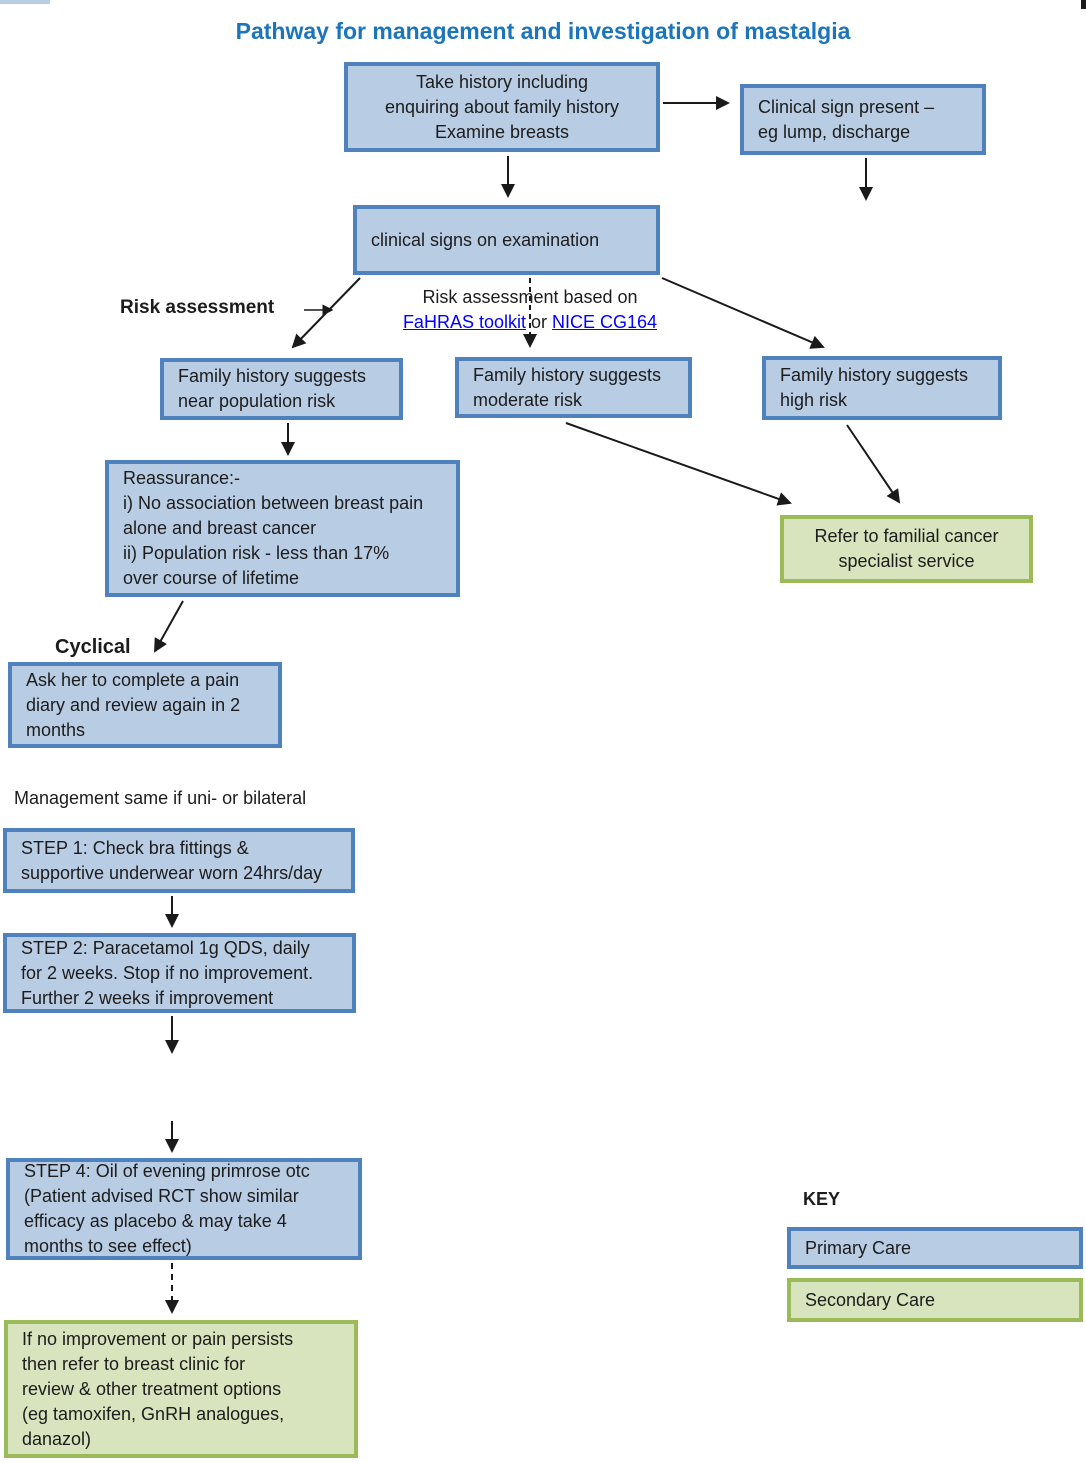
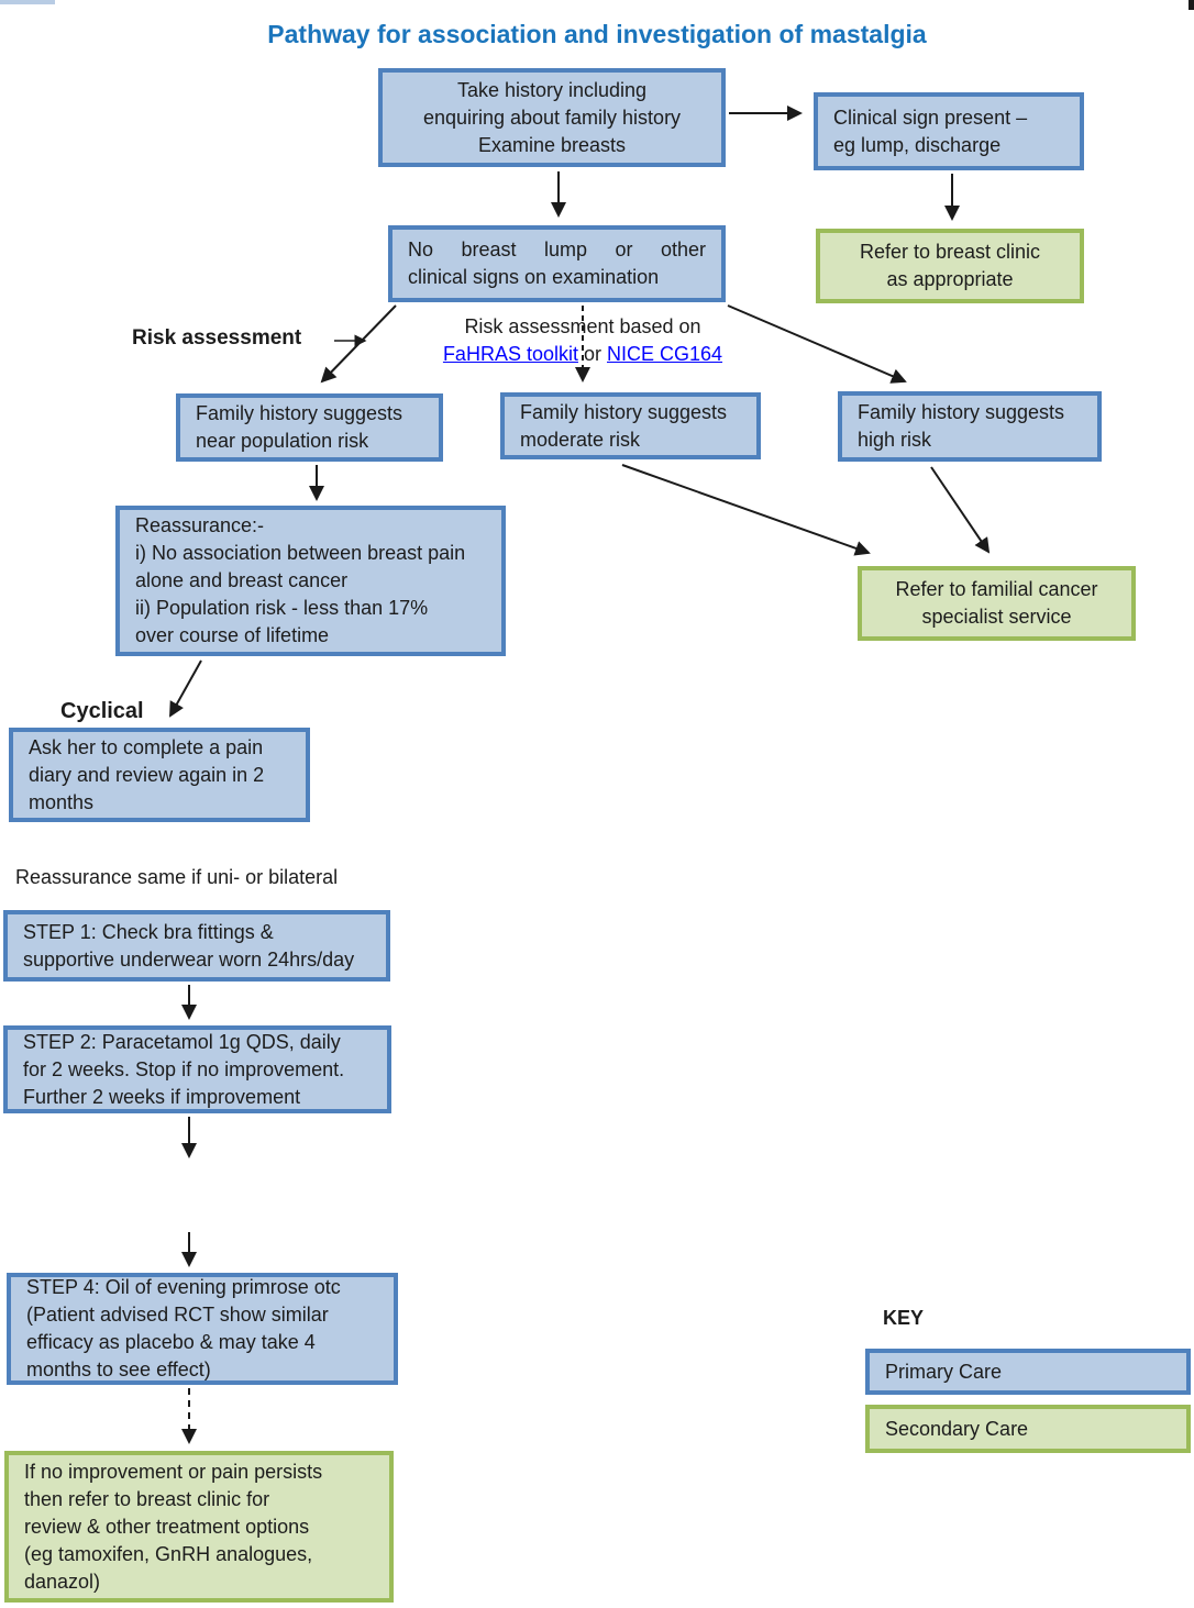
- Pathway for management and investigation of mastalgia
+ Pathway for association and investigation of mastalgia
  Take history including
  enquiring about family history
  Examine breasts
  Clinical sign present –
  eg lump, discharge
+ No breast lump or other
  clinical signs on examination
+ Refer to breast clinic
+ as appropriate
  Risk assessment
  Risk assessment based on
  FaHRAS toolkit or NICE CG164
  Family history suggests
  near population risk
  Family history suggests
  moderate risk
  Family history suggests
  high risk
  Reassurance:-
  i) No association between breast pain
  alone and breast cancer
  ii) Population risk - less than 17%
  over course of lifetime
  Refer to familial cancer
  specialist service
  Cyclical
  Ask her to complete a pain
  diary and review again in 2
  months
- Management same if uni- or bilateral
+ Reassurance same if uni- or bilateral
  STEP 1: Check bra fittings &
  supportive underwear worn 24hrs/day
  STEP 2: Paracetamol 1g QDS, daily
  for 2 weeks. Stop if no improvement.
  Further 2 weeks if improvement
  STEP 4: Oil of evening primrose otc
  (Patient advised RCT show similar
  efficacy as placebo & may take 4
  months to see effect)
  If no improvement or pain persists
  then refer to breast clinic for
  review & other treatment options
  (eg tamoxifen, GnRH analogues,
  danazol)
  KEY
  Primary Care
  Secondary Care
